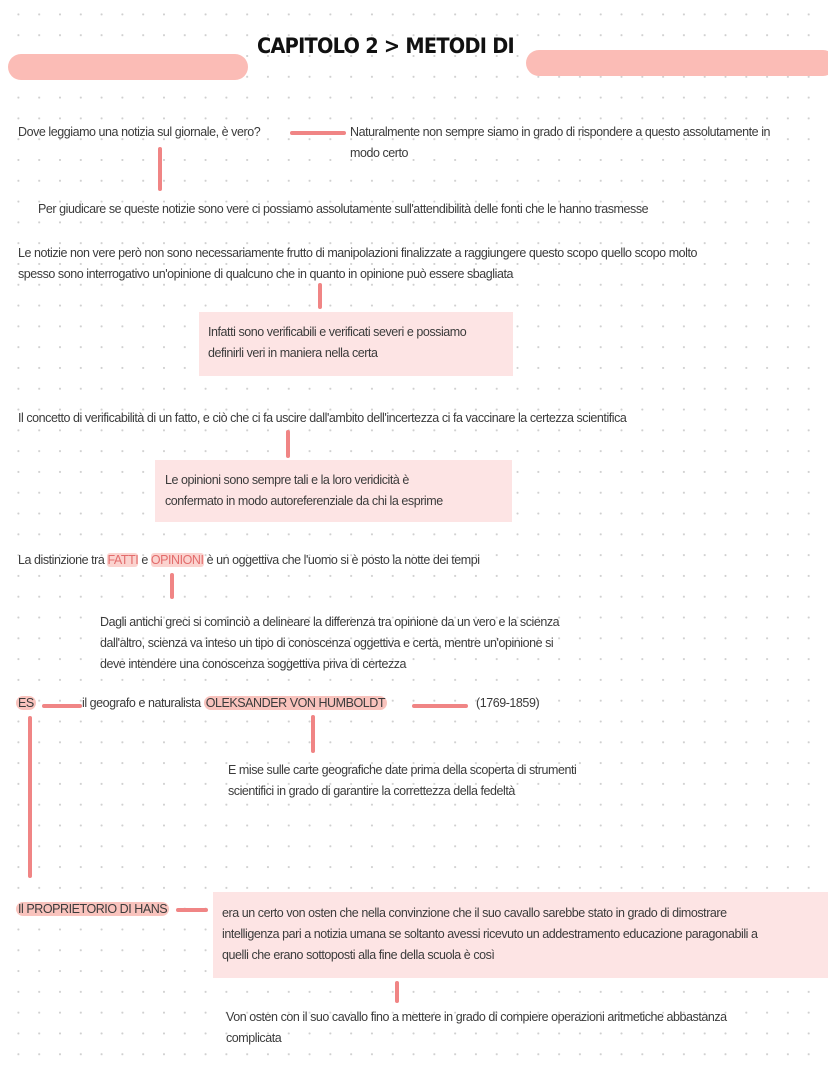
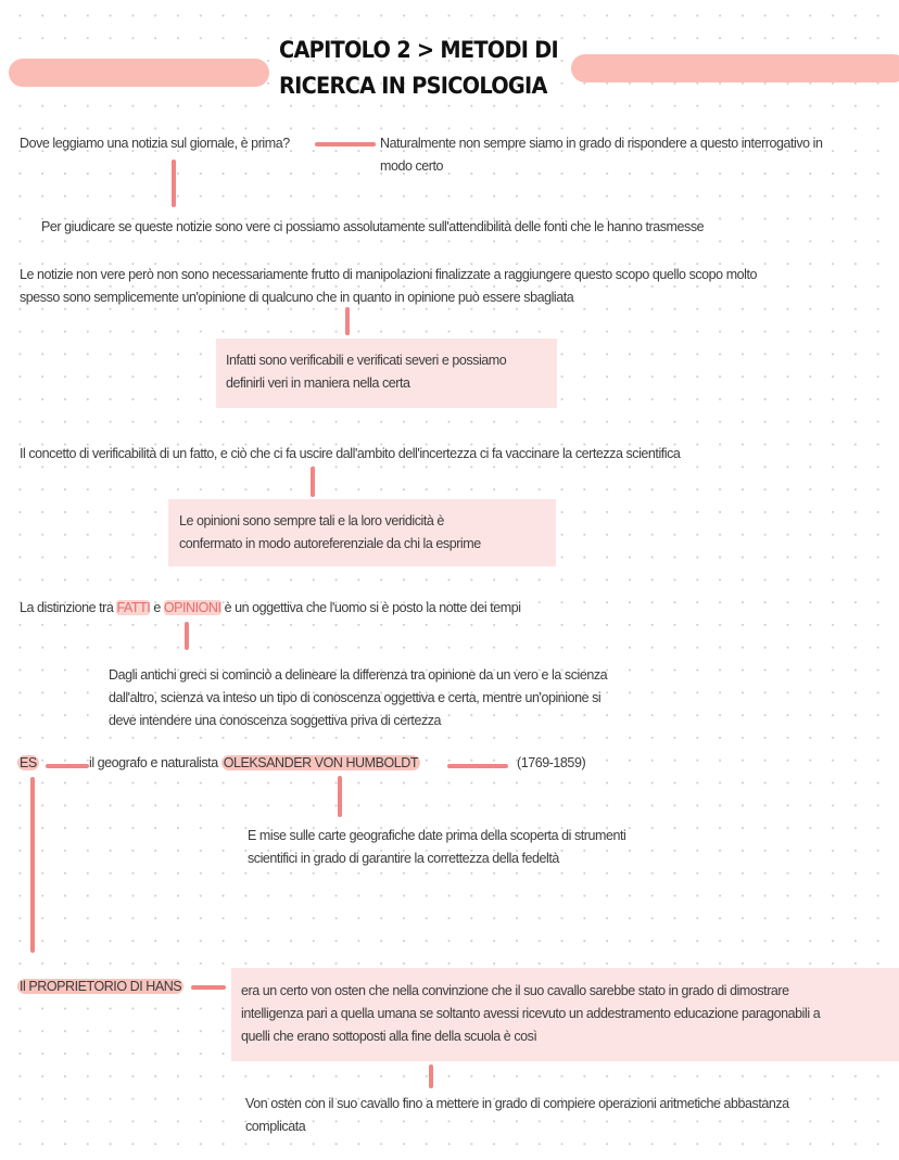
  CAPITOLO 2 > METODI DI
+ RICERCA IN PSICOLOGIA
- Dove leggiamo una notizia sul giornale, è vero?
+ Dove leggiamo una notizia sul giornale, è prima?
- Naturalmente non sempre siamo in grado di rispondere a questo assolutamente in
+ Naturalmente non sempre siamo in grado di rispondere a questo interrogativo in
  modo certo
  Per giudicare se queste notizie sono vere ci possiamo assolutamente sull'attendibilità delle fonti che le hanno trasmesse
  Le notizie non vere però non sono necessariamente frutto di manipolazioni finalizzate a raggiungere questo scopo quello scopo molto
- spesso sono interrogativo un'opinione di qualcuno che in quanto in opinione può essere sbagliata
+ spesso sono semplicemente un'opinione di qualcuno che in quanto in opinione può essere sbagliata
  Infatti sono verificabili e verificati severi e possiamo
  definirli veri in maniera nella certa
  Il concetto di verificabilità di un fatto, e ciò che ci fa uscire dall'ambito dell'incertezza ci fa vaccinare la certezza scientifica
  Le opinioni sono sempre tali e la loro veridicità è
  confermato in modo autoreferenziale da chi la esprime
  La distinzione tra FATTI e OPINIONI è un oggettiva che l'uomo si è posto la notte dei tempi
  Dagli antichi greci si cominciò a delineare la differenza tra opinione da un vero e la scienza
  dall'altro, scienza va inteso un tipo di conoscenza oggettiva e certa, mentre un'opinione si
  deve intendere una conoscenza soggettiva priva di certezza
  ES
  il geografo e naturalista OLEKSANDER VON HUMBOLDT
  (1769-1859)
  E mise sulle carte geografiche date prima della scoperta di strumenti
  scientifici in grado di garantire la correttezza della fedeltà
  Il PROPRIETORIO DI HANS
  era un certo von osten che nella convinzione che il suo cavallo sarebbe stato in grado di dimostrare
- intelligenza pari a notizia umana se soltanto avessi ricevuto un addestramento educazione paragonabili a
+ intelligenza pari a quella umana se soltanto avessi ricevuto un addestramento educazione paragonabili a
  quelli che erano sottoposti alla fine della scuola è così
  Von osten con il suo cavallo fino a mettere in grado di compiere operazioni aritmetiche abbastanza
  complicata
